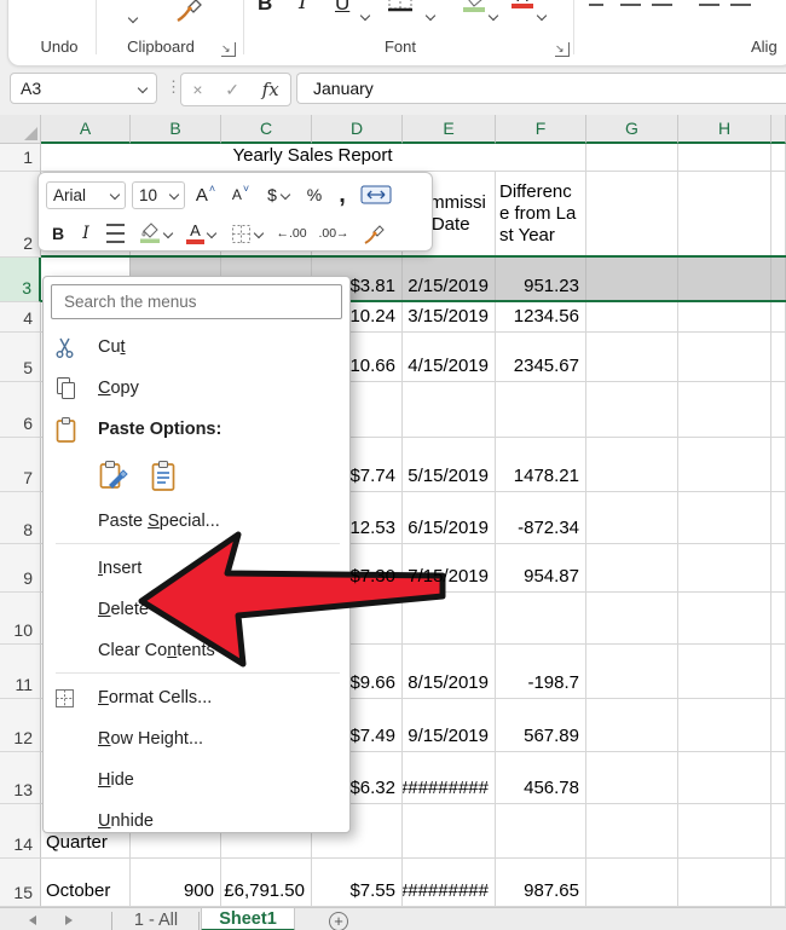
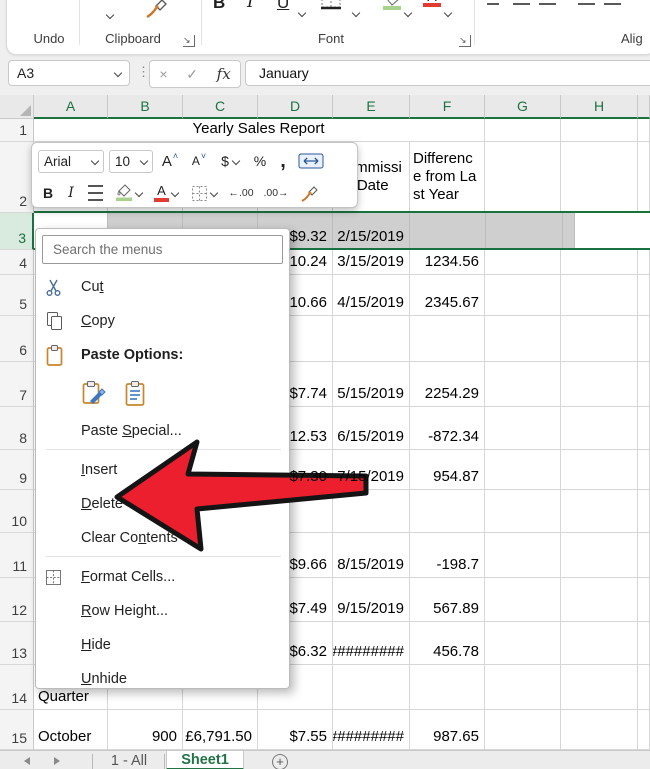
  Undo
  Clipboard
  Font
  Alig
  ↘
  ↘
  B
  I
  U
  A3
  ⋮
  ×
  ✓
  fx
  January
  A
  B
  C
  D
  E
  F
  G
  H
  1
  Yearly Sales Report
  2
  mmissiDate
  Difference from Last Year
  3
- $3.81
+ $9.32
  2/15/2019
- 951.23
  4
  10.24
  3/15/2019
  1234.56
  5
  10.66
  4/15/2019
  2345.67
  6
  7
  $7.74
  5/15/2019
- 1478.21
+ 2254.29
  8
  12.53
  6/15/2019
  -872.34
  9
  $7.30
  7/15/2019
  954.87
  10
  11
  $9.66
  8/15/2019
  -198.7
  12
  $7.49
  9/15/2019
  567.89
  13
  $6.32
  #########
  456.78
  14
  Quarter
  15
  October
  900
  £6,791.50
  $7.55
  #########
  987.65
  Arial
  10
  A
  ˄
  A
  ˅
  $
  %
  ,
  B
  I
  A
  ←.00
  .00→
  Search the menus
  Cut
  Copy
  Paste Options:
  Paste Special...
  Insert
  Delete
  Clear Contents
  Format Cells...
  Row Height...
  Hide
  Unhide
  1 - All
  Sheet1
  +
